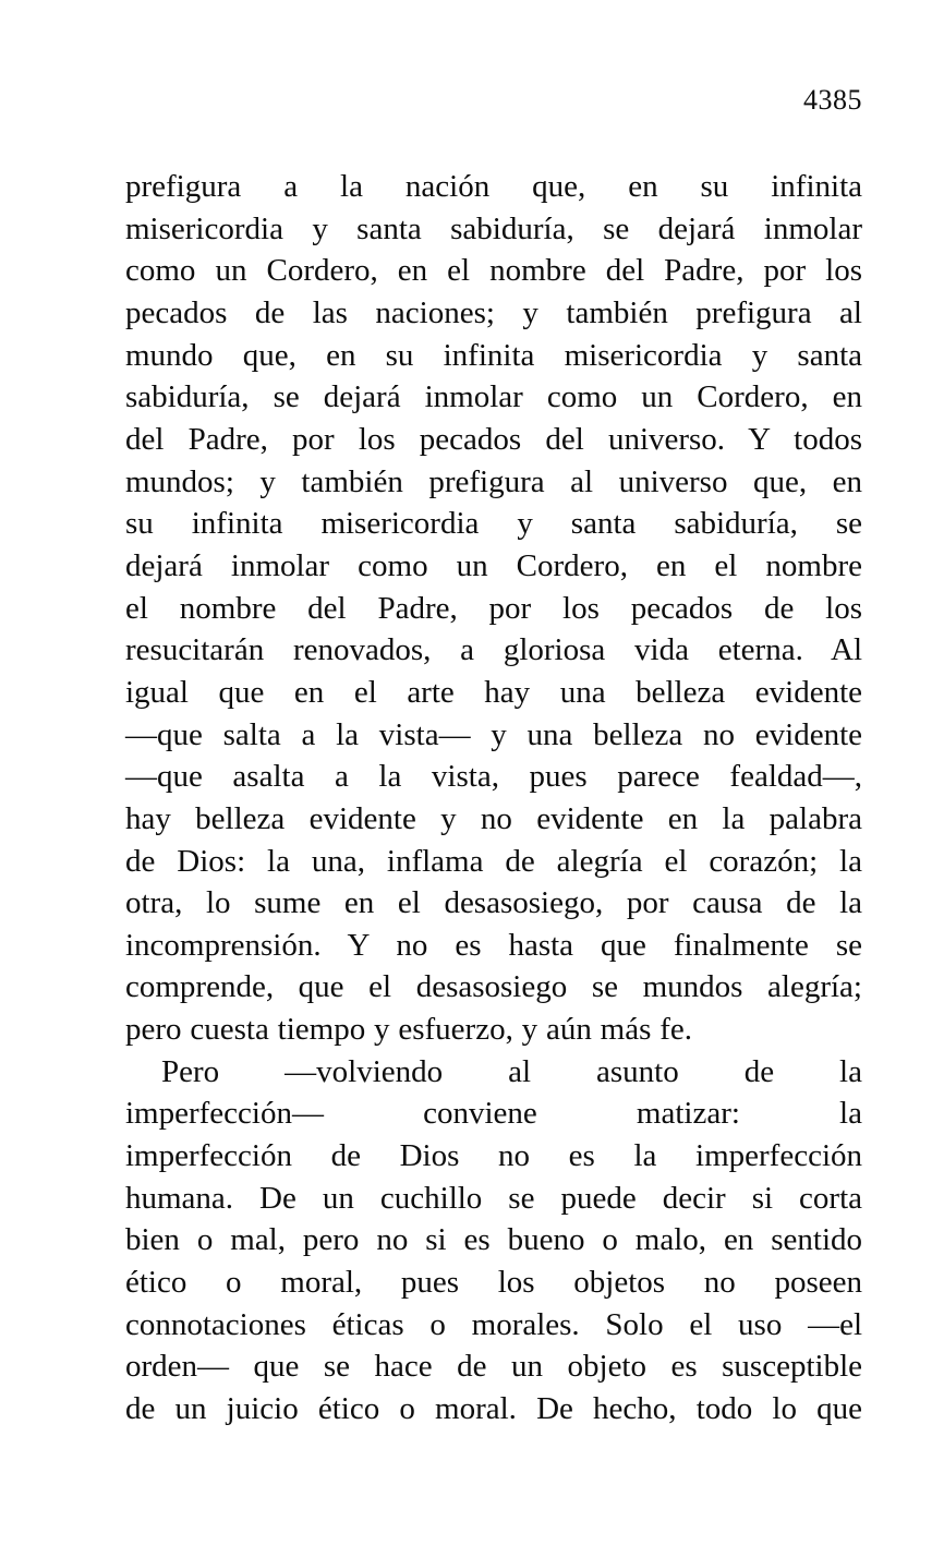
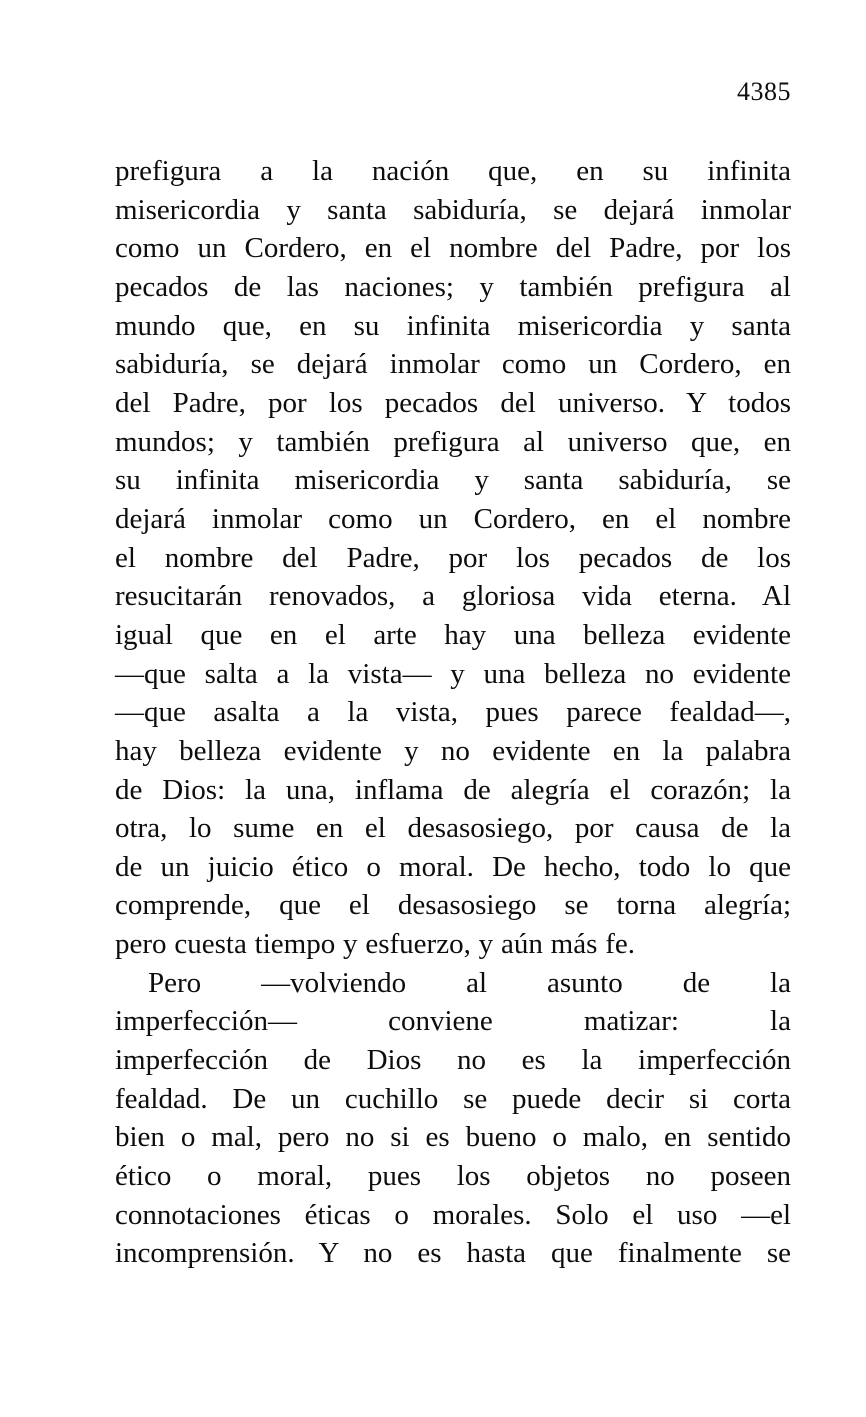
  4385
  prefigura a la nación que, en su infinita
  misericordia y santa sabiduría, se dejará inmolar
  como un Cordero, en el nombre del Padre, por los
  pecados de las naciones; y también prefigura al
  mundo que, en su infinita misericordia y santa
  sabiduría, se dejará inmolar como un Cordero, en
  del Padre, por los pecados del universo. Y todos
  mundos; y también prefigura al universo que, en
  su infinita misericordia y santa sabiduría, se
  dejará inmolar como un Cordero, en el nombre
  el nombre del Padre, por los pecados de los
  resucitarán renovados, a gloriosa vida eterna. Al
  igual que en el arte hay una belleza evidente
  —que salta a la vista— y una belleza no evidente
  —que asalta a la vista, pues parece fealdad—,
  hay belleza evidente y no evidente en la palabra
  de Dios: la una, inflama de alegría el corazón; la
  otra, lo sume en el desasosiego, por causa de la
- incomprensión. Y no es hasta que finalmente se
+ de un juicio ético o moral. De hecho, todo lo que
- comprende, que el desasosiego se mundos alegría;
+ comprende, que el desasosiego se torna alegría;
  pero cuesta tiempo y esfuerzo, y aún más fe.
  Pero —volviendo al asunto de la
  imperfección— conviene matizar: la
  imperfección de Dios no es la imperfección
- humana. De un cuchillo se puede decir si corta
+ fealdad. De un cuchillo se puede decir si corta
  bien o mal, pero no si es bueno o malo, en sentido
  ético o moral, pues los objetos no poseen
  connotaciones éticas o morales. Solo el uso —el
- orden— que se hace de un objeto es susceptible
- de un juicio ético o moral. De hecho, todo lo que
+ incomprensión. Y no es hasta que finalmente se
